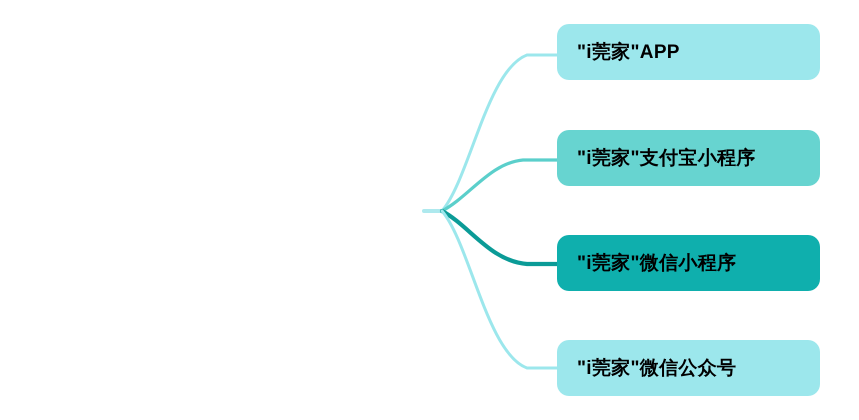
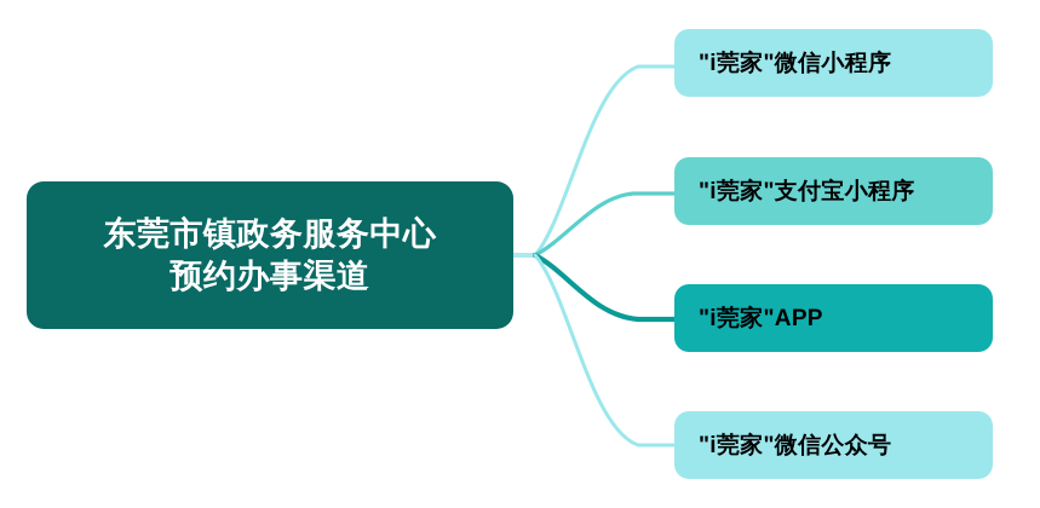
+ 东莞市镇政务服务中心
+ 预约办事渠道
- "i莞家"APP
+ "i莞家"微信小程序
  "i莞家"支付宝小程序
- "i莞家"微信小程序
+ "i莞家"APP
  "i莞家"微信公众号
